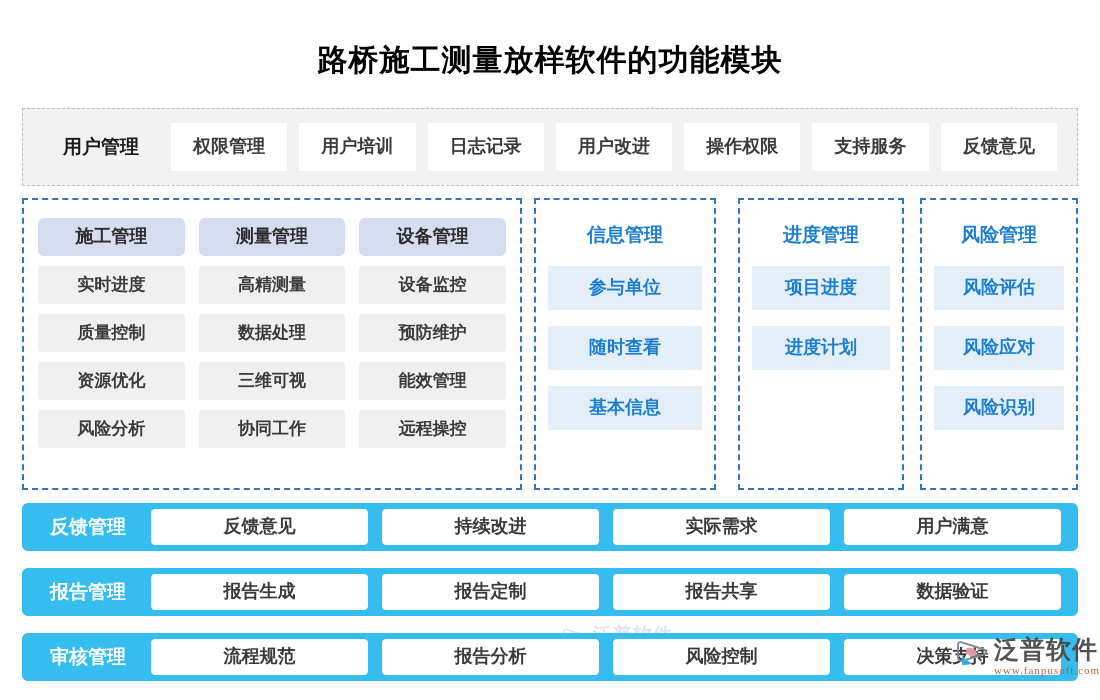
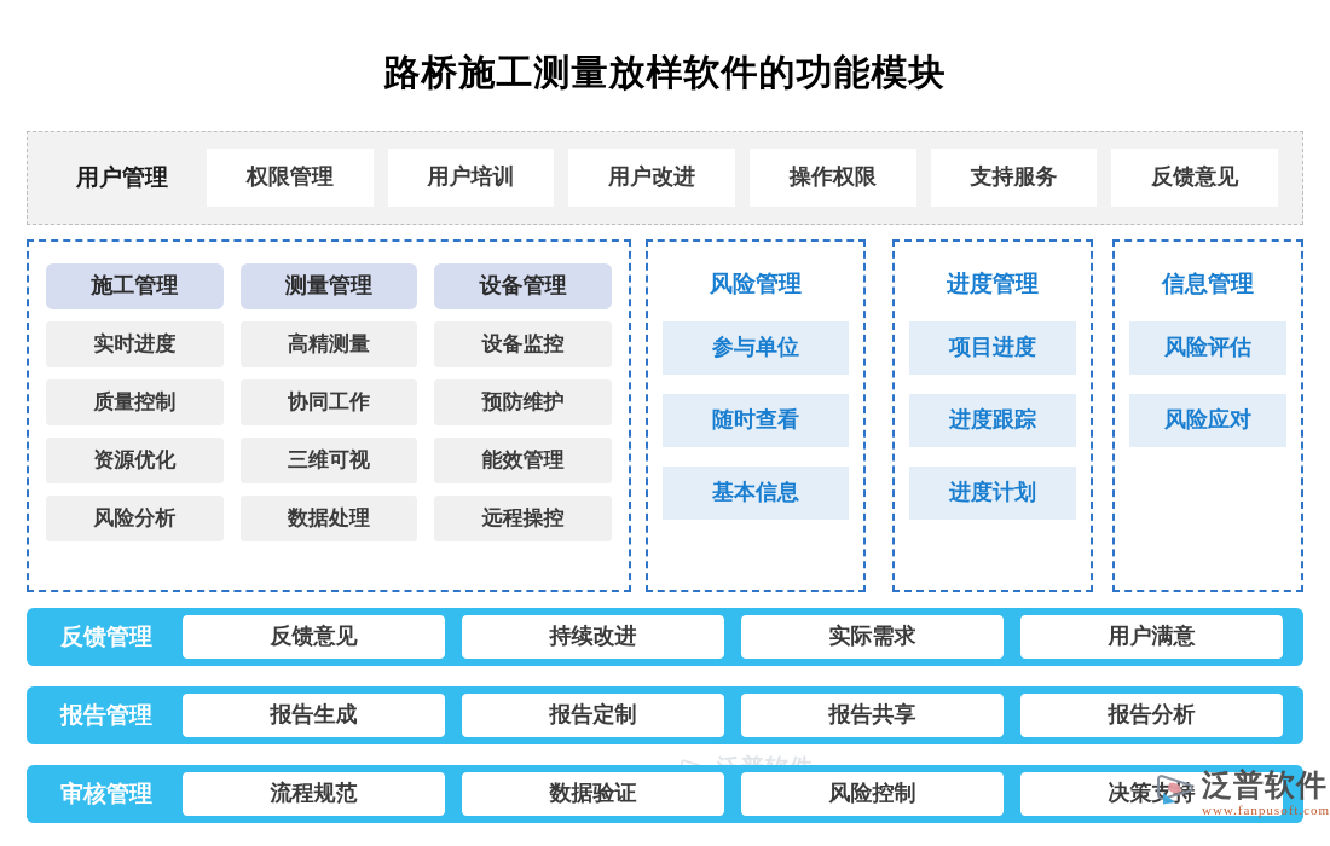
  路桥施工测量放样软件的功能模块
  用户管理
  权限管理
  用户培训
- 日志记录
  用户改进
  操作权限
  支持服务
  反馈意见
  施工管理
  实时进度
  质量控制
  资源优化
  风险分析
  测量管理
  高精测量
- 数据处理
+ 协同工作
  三维可视
- 协同工作
+ 数据处理
  设备管理
  设备监控
  预防维护
  能效管理
  远程操控
- 信息管理
+ 风险管理
  参与单位
  随时查看
  基本信息
  进度管理
  项目进度
+ 进度跟踪
  进度计划
- 风险管理
+ 信息管理
  风险评估
  风险应对
- 风险识别
  反馈管理
  反馈意见
  持续改进
  实际需求
  用户满意
  报告管理
  报告生成
  报告定制
  报告共享
- 数据验证
+ 报告分析
  审核管理
  流程规范
- 报告分析
+ 数据验证
  风险控制
  决策支
  泛普软件
  www.fanpusoft.com
